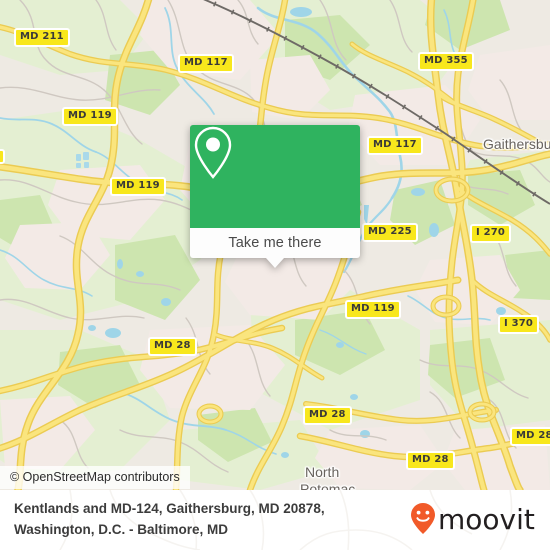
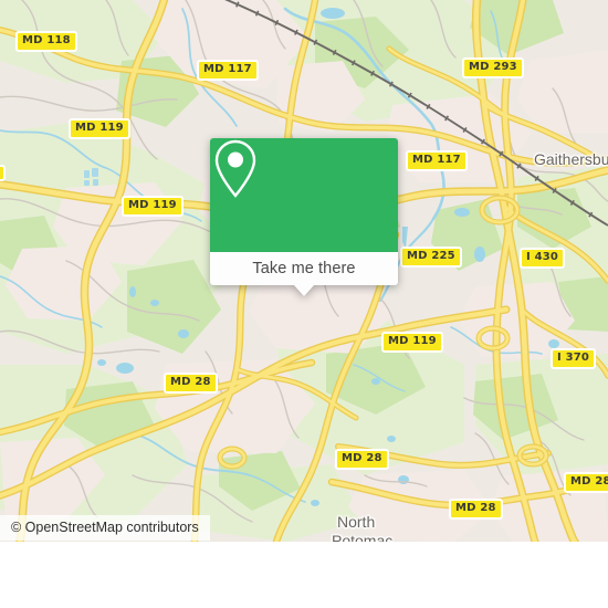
- MD 211
+ MD 118
  MD 117
- MD 355
+ MD 293
  MD 119
  MD 117
  MD 119
  MD 225
- I 270
+ I 430
  MD 119
  I 370
  MD 28
  MD 28
  MD 28
  MD 28
  Gaithersbu
  North
  Potomac
  Take me there
  © OpenStreetMap contributors
- Kentlands and MD-124, Gaithersburg, MD 20878,
- Washington, D.C. - Baltimore, MD
- moovit
